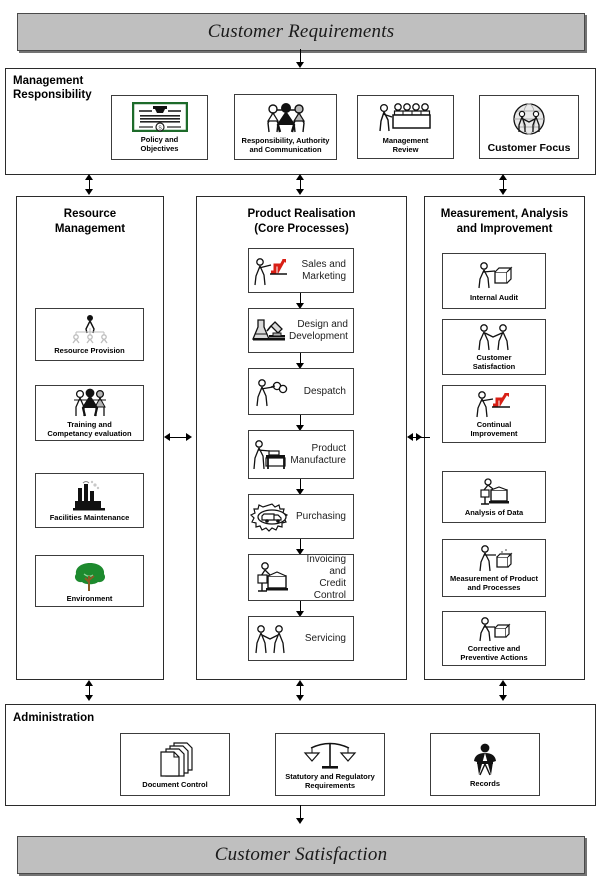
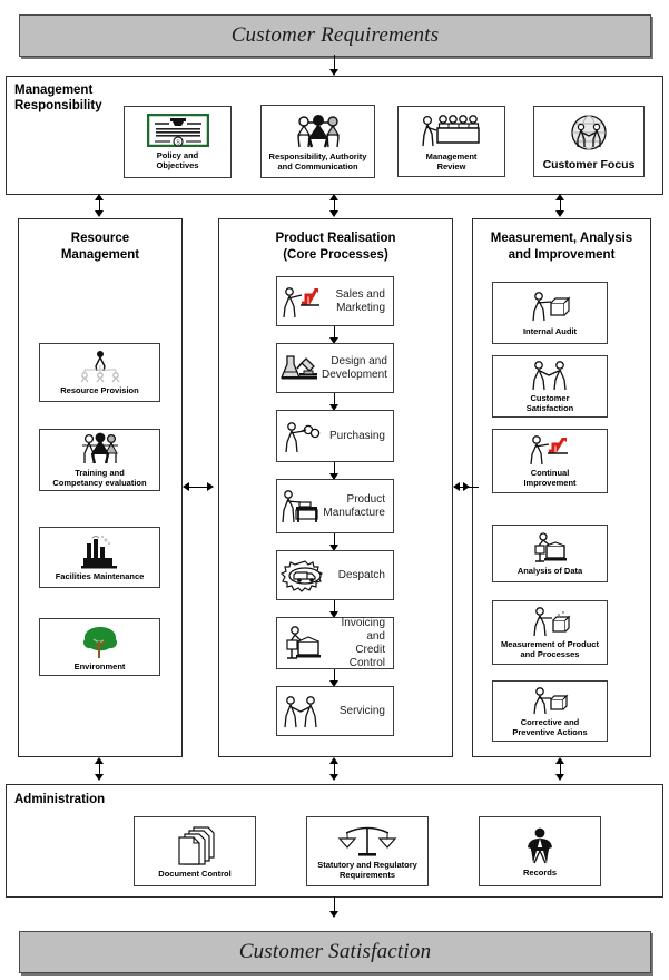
  Customer Requirements
  Management
  Responsibility
  Policy and
  Objectives
  Responsibility, Authority
  and Communication
  Management
  Review
  Customer Focus
  Resource
  Management
  Resource Provision
  Training and
  Competancy evaluation
  Facilities Maintenance
  Environment
  Product Realisation
  (Core Processes)
  Sales and
  Marketing
  Design and
  Development
- Despatch
+ Purchasing
  Product
  Manufacture
- Purchasing
+ Despatch
  Invoicing and
  Credit Control
  Servicing
  Measurement, Analysis
  and Improvement
  Internal Audit
  Customer
  Satisfaction
  Continual
  Improvement
  Analysis of Data
  Measurement of Product
  and Processes
  Corrective and
  Preventive Actions
  Administration
  Document Control
  Statutory and Regulatory
  Requirements
  Records
  Customer Satisfaction
